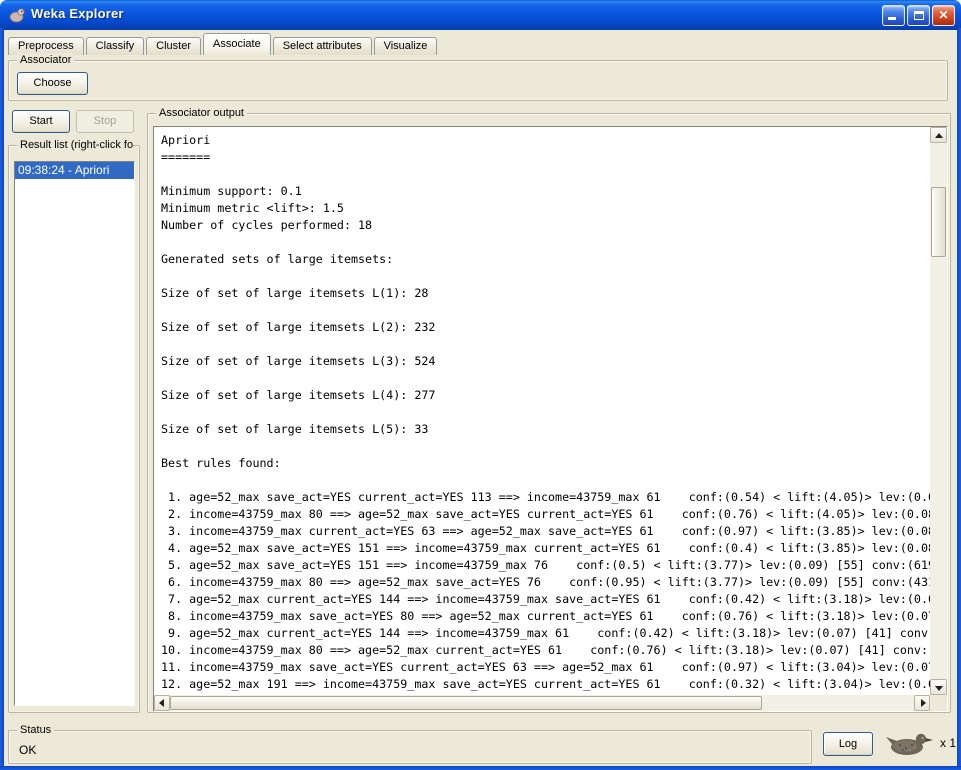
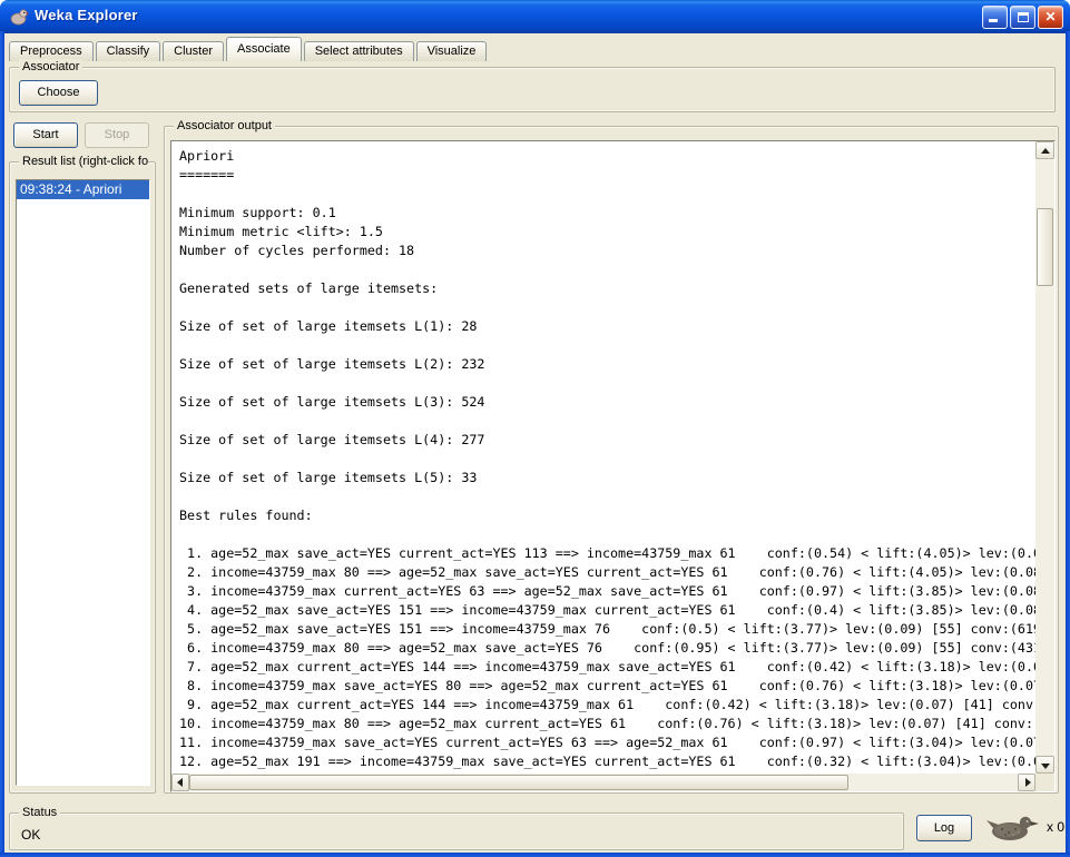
  Weka Explorer
  ✕
  Preprocess
  Classify
  Cluster
  Associate
  Select attributes
  Visualize
  Associator
  Choose
  Start
  Stop
  Result list (right-click fo
  09:38:24 - Apriori
  Associator output
  Apriori
  =======
  Minimum support: 0.1
  Minimum metric <lift>: 1.5
  Number of cycles performed: 18
  Generated sets of large itemsets:
  Size of set of large itemsets L(1): 28
  Size of set of large itemsets L(2): 232
  Size of set of large itemsets L(3): 524
  Size of set of large itemsets L(4): 277
  Size of set of large itemsets L(5): 33
  Best rules found:
  1. age=52_max save_act=YES current_act=YES 113 ==> income=43759_max 61 conf:(0.54) < lift:(4.05)> lev:(0.
  2. income=43759_max 80 ==> age=52_max save_act=YES current_act=YES 61 conf:(0.76) < lift:(4.05)> lev:(0.0
  3. income=43759_max current_act=YES 63 ==> age=52_max save_act=YES 61 conf:(0.97) < lift:(3.85)> lev:(0.0
  4. age=52_max save_act=YES 151 ==> income=43759_max current_act=YES 61 conf:(0.4) < lift:(3.85)> lev:(0.0
  5. age=52_max save_act=YES 151 ==> income=43759_max 76 conf:(0.5) < lift:(3.77)> lev:(0.09) [55] conv:(61
  6. income=43759_max 80 ==> age=52_max save_act=YES 76 conf:(0.95) < lift:(3.77)> lev:(0.09) [55] conv:(43
  7. age=52_max current_act=YES 144 ==> income=43759_max save_act=YES 61 conf:(0.42) < lift:(3.18)> lev:(0.
  8. income=43759_max save_act=YES 80 ==> age=52_max current_act=YES 61 conf:(0.76) < lift:(3.18)> lev:(0.0
  9. age=52_max current_act=YES 144 ==> income=43759_max 61 conf:(0.42) < lift:(3.18)> lev:(0.07) [41] conv
  10. income=43759_max 80 ==> age=52_max current_act=YES 61 conf:(0.76) < lift:(3.18)> lev:(0.07) [41] conv:
  11. income=43759_max save_act=YES current_act=YES 63 ==> age=52_max 61 conf:(0.97) < lift:(3.04)> lev:(0.0
  12. age=52_max 191 ==> income=43759_max save_act=YES current_act=YES 61 conf:(0.32) < lift:(3.04)> lev:(0.
  Status
  OK
  Log
- x 1
+ x 0
